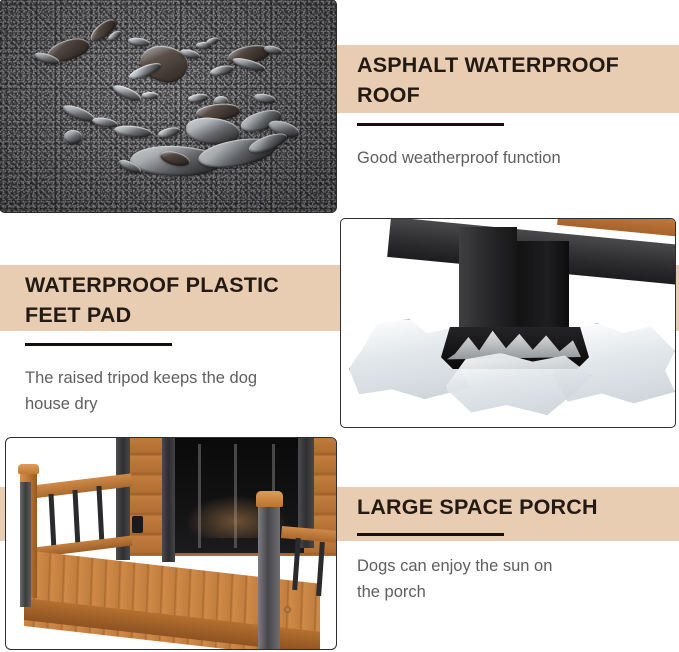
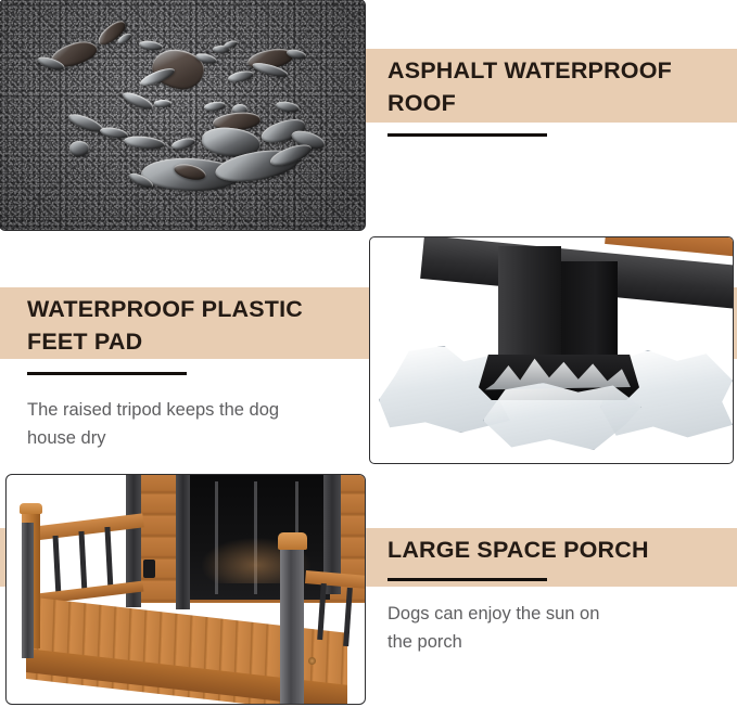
  ASPHALT WATERPROOF
  ROOF
- Good weatherproof function
  WATERPROOF PLASTIC
  FEET PAD
  The raised tripod keeps the dog
  house dry
  LARGE SPACE PORCH
  Dogs can enjoy the sun on
  the porch
